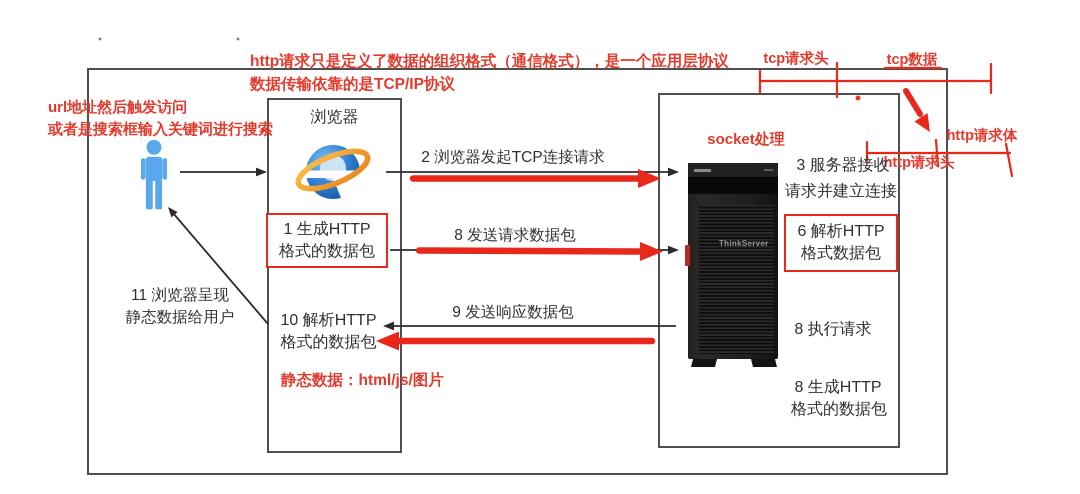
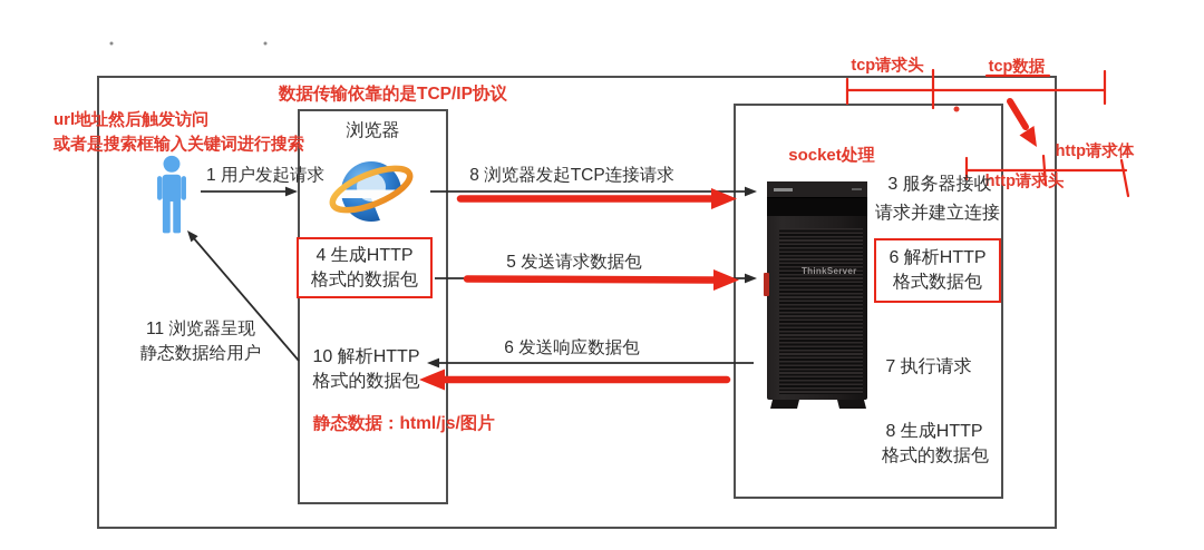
  ThinkServer
- 1 生成HTTP
+ 4 生成HTTP
  格式的数据包
  6 解析HTTP
  格式数据包
- http请求只是定义了数据的组织格式（通信格式），是一个应用层协议
  数据传输依靠的是TCP/IP协议
  url地址然后触发访问
  或者是搜索框输入关键词进行搜索
  tcp请求头
  tcp数据
  http请求体
  http请求头
  socket处理
  静态数据：html/js/图片
  浏览器
+ 1 用户发起请求
- 2 浏览器发起TCP连接请求
+ 8 浏览器发起TCP连接请求
- 8 发送请求数据包
+ 5 发送请求数据包
- 9 发送响应数据包
+ 6 发送响应数据包
  11 浏览器呈现
  静态数据给用户
  10 解析HTTP
  格式的数据包
  3 服务器接收
  请求并建立连接
- 8 执行请求
+ 7 执行请求
  8 生成HTTP
  格式的数据包
